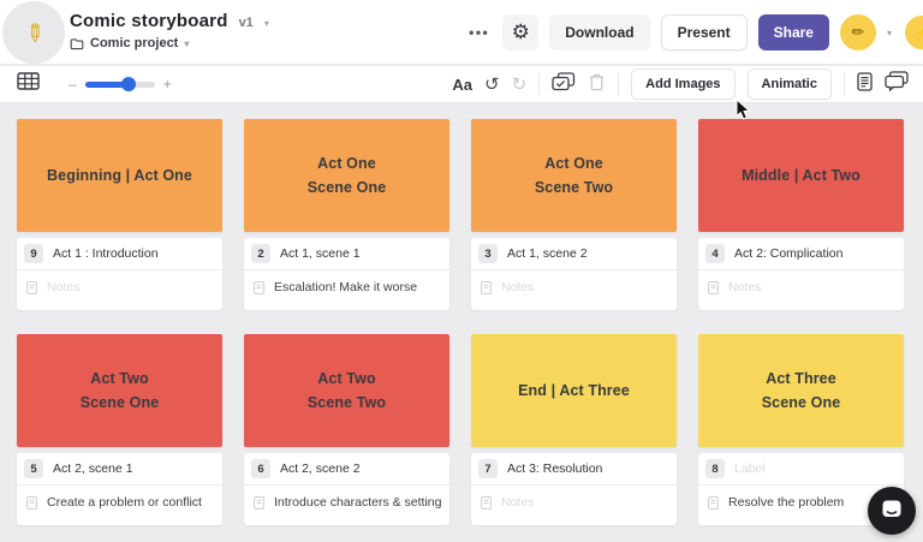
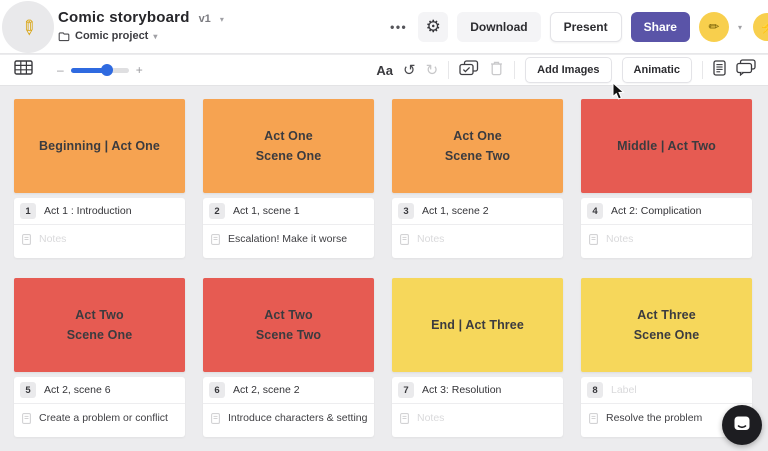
  Comic storyboard
  v1
  ▾
  Comic project
  ▾
  •••
  ⚙
  Download
  Present
  Share
  ✏
  ▾
  ⚡
  –
  +
  Aa
  ↺
  ↻
  Add Images
  Animatic
  Beginning | Act One
- 9
+ 1
  Act 1 : Introduction
  Notes
  Act One
  Scene One
  2
  Act 1, scene 1
  Escalation! Make it worse
  Act One
  Scene Two
  3
  Act 1, scene 2
  Notes
  Middle | Act Two
  4
  Act 2: Complication
  Notes
  Act Two
  Scene One
  5
- Act 2, scene 1
+ Act 2, scene 6
  Create a problem or conflict
  Act Two
  Scene Two
  6
  Act 2, scene 2
  Introduce characters & setting
  End | Act Three
  7
  Act 3: Resolution
  Notes
  Act Three
  Scene One
  8
  Label
  Resolve the problem
